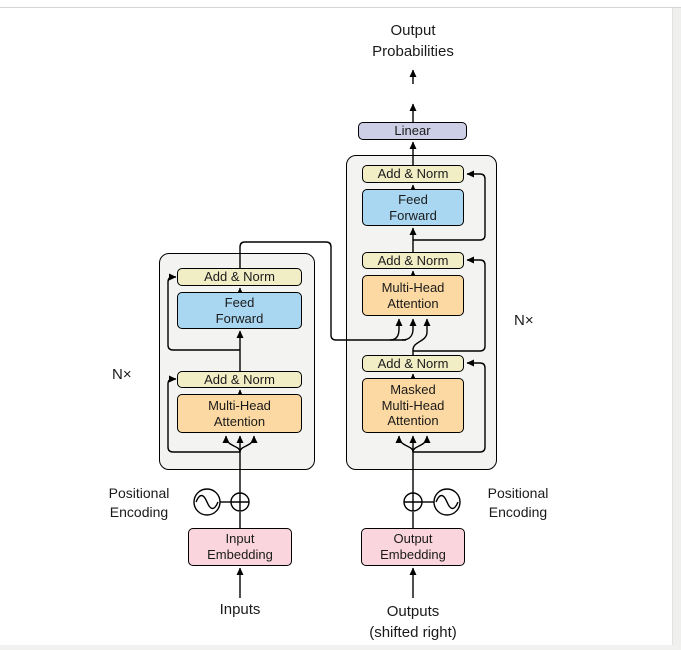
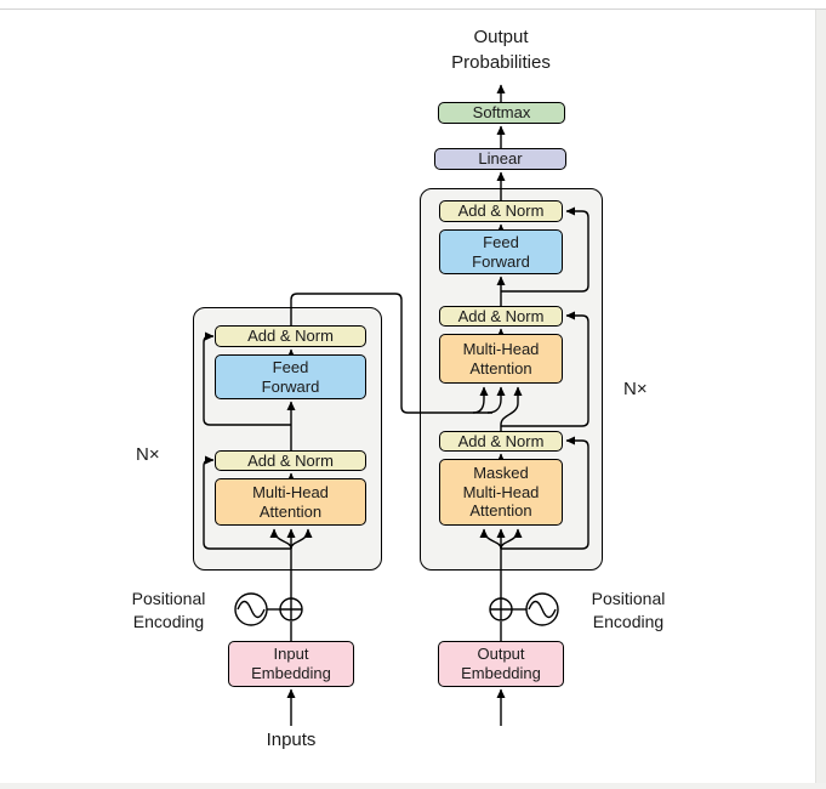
  Output
  Probabilities
+ Softmax
  Linear
  Add & Norm
  Feed
  Forward
  Add & Norm
  Multi-Head
  Attention
  Add & Norm
  Masked
  Multi-Head
  Attention
  Add & Norm
  Feed
  Forward
  Add & Norm
  Multi-Head
  Attention
  Input
  Embedding
  Output
  Embedding
  N×
  N×
  Positional
  Encoding
  Positional
  Encoding
  Inputs
- Outputs
- (shifted right)
